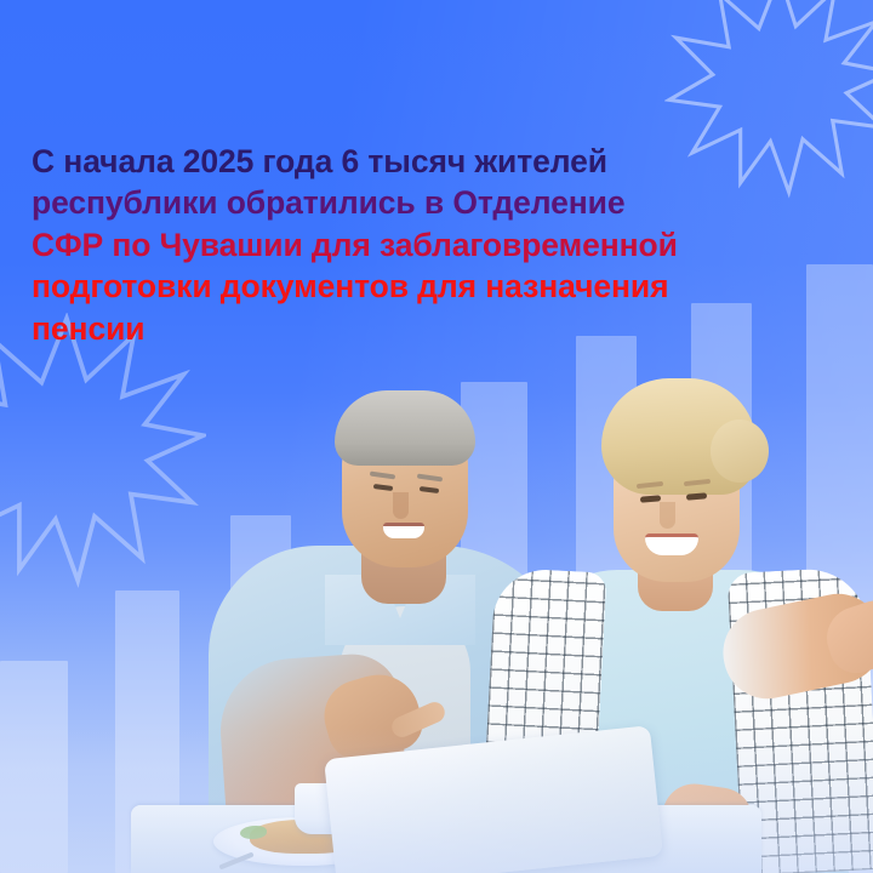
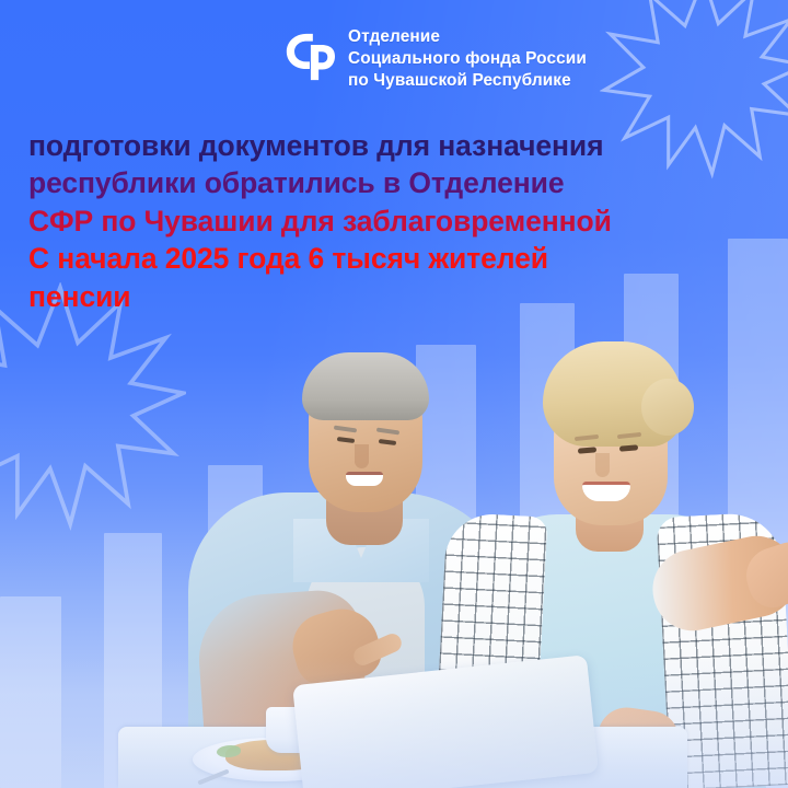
+ Отделение
+ Социального фонда России
+ по Чувашской Республике
- С начала 2025 года 6 тысяч жителей
+ подготовки документов для назначения
  республики обратились в Отделение
  СФР по Чувашии для заблаговременной
- подготовки документов для назначения
+ С начала 2025 года 6 тысяч жителей
  пенсии
